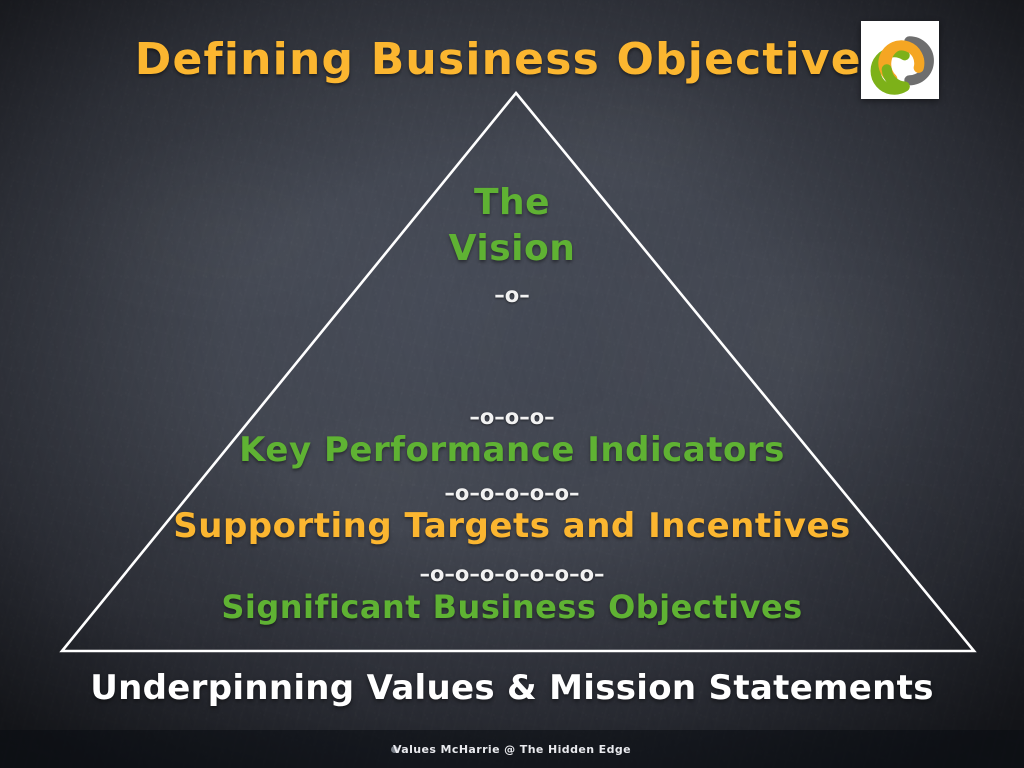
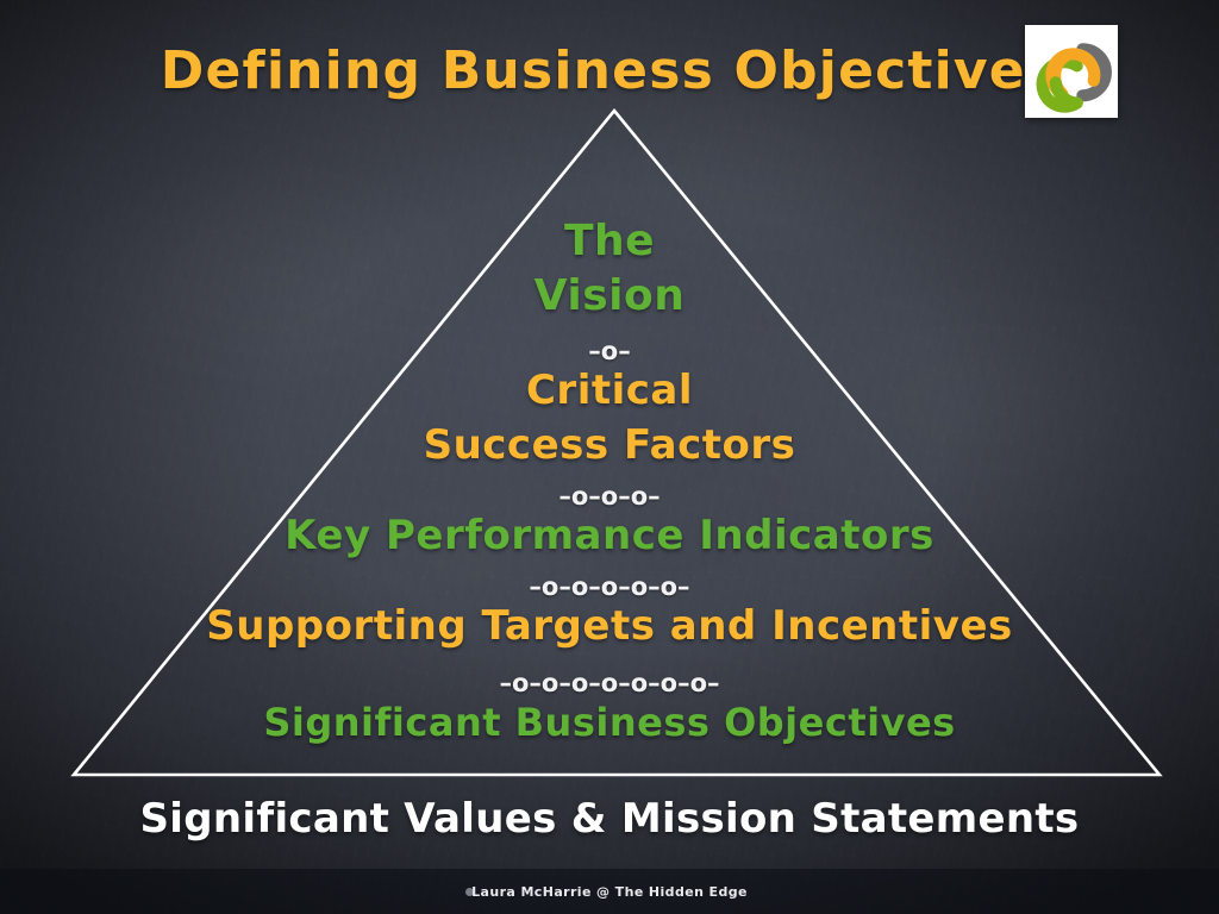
  Defining Business Objective
  The
  Vision
  –o–
+ Critical
+ Success Factors
  –o–o–o–
  Key Performance Indicators
  –o–o–o–o–o–
  Supporting Targets and Incentives
  –o–o–o–o–o–o–o–
  Significant Business Objectives
- Underpinning Values & Mission Statements
+ Significant Values & Mission Statements
- Values McHarrie @ The Hidden Edge
+ Laura McHarrie @ The Hidden Edge
